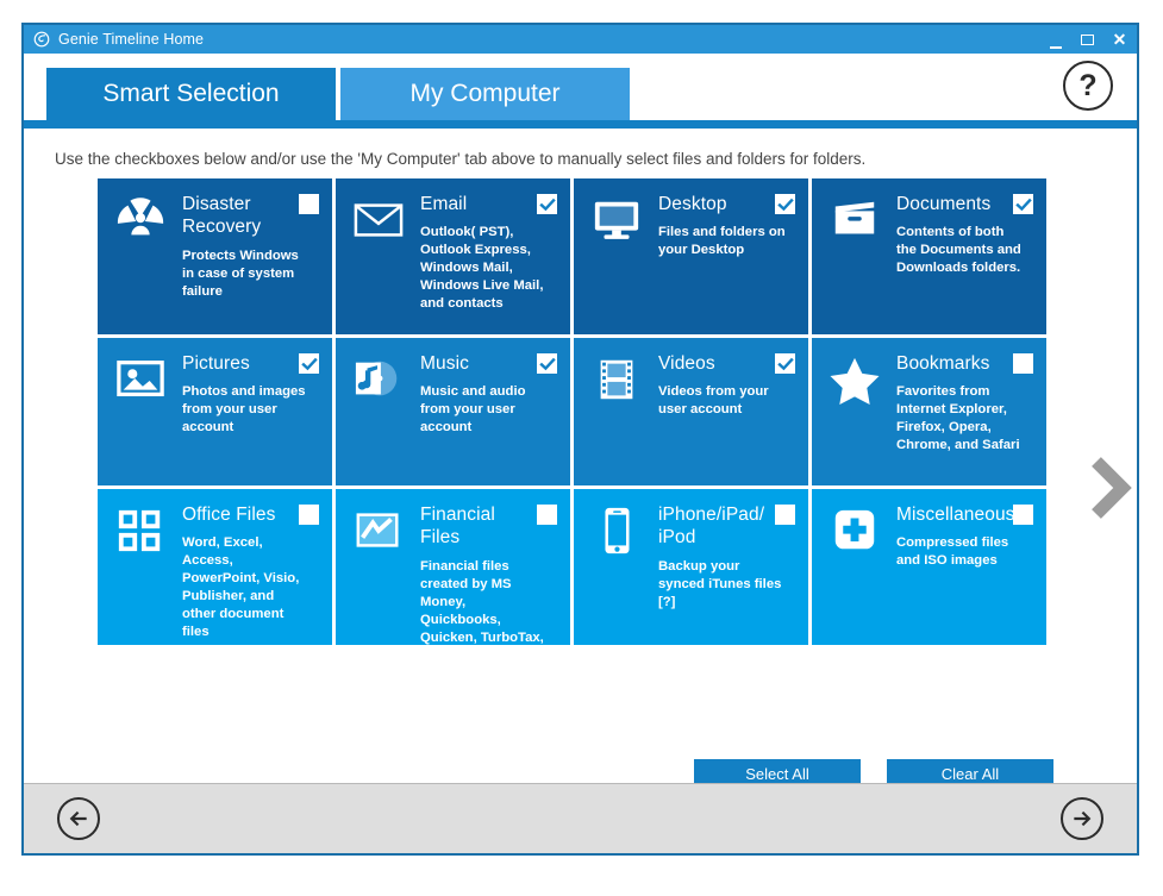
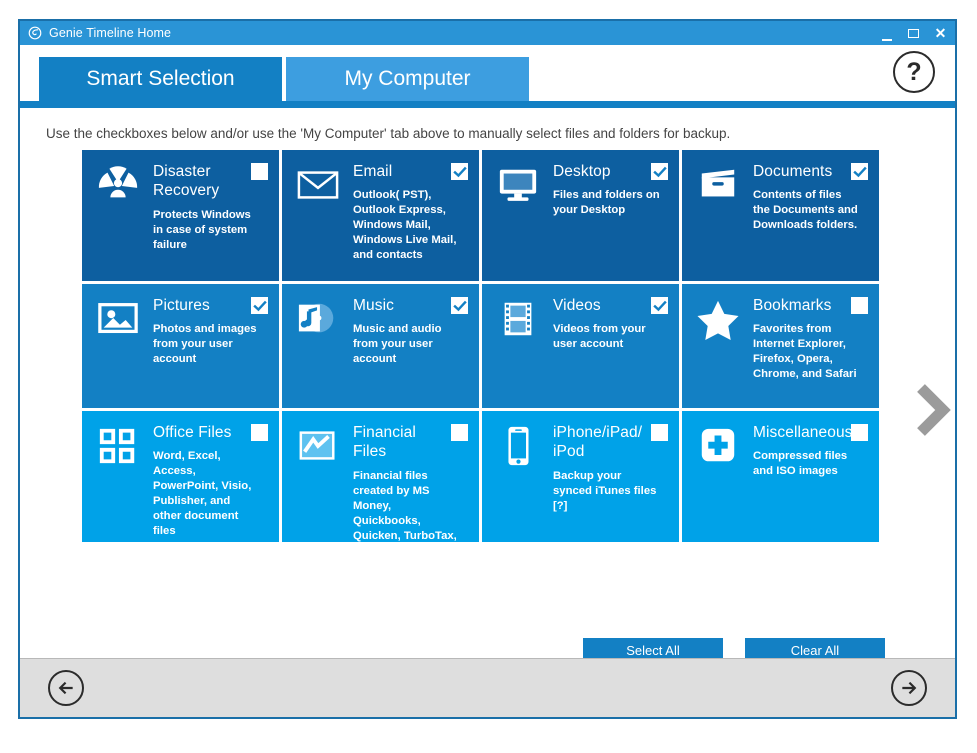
  Genie Timeline Home
  ✕
  Smart Selection
  My Computer
  ?
- Use the checkboxes below and/or use the 'My Computer' tab above to manually select files and folders for folders.
+ Use the checkboxes below and/or use the 'My Computer' tab above to manually select files and folders for backup.
  Disaster Recovery
  Protects Windows in case of system failure
  Email
  Outlook( PST), Outlook Express, Windows Mail, Windows Live Mail, and contacts
  Desktop
  Files and folders on your Desktop
  Documents
- Contents of both the Documents and Downloads folders.
+ Contents of files the Documents and Downloads folders.
  Pictures
  Photos and images from your user account
  Music
  Music and audio from your user account
  Videos
  Videos from your user account
  Bookmarks
  Favorites from Internet Explorer, Firefox, Opera, Chrome, and Safari
  Office Files
  Word, Excel, Access, PowerPoint, Visio, Publisher, and other document files
  Financial Files
  Financial files created by MS Money, Quickbooks, Quicken, TurboTax,
  iPhone/iPad/ iPod
  Backup your synced iTunes files [?]
  Miscellaneous
  Compressed files and ISO images
  Select All
  Clear All
